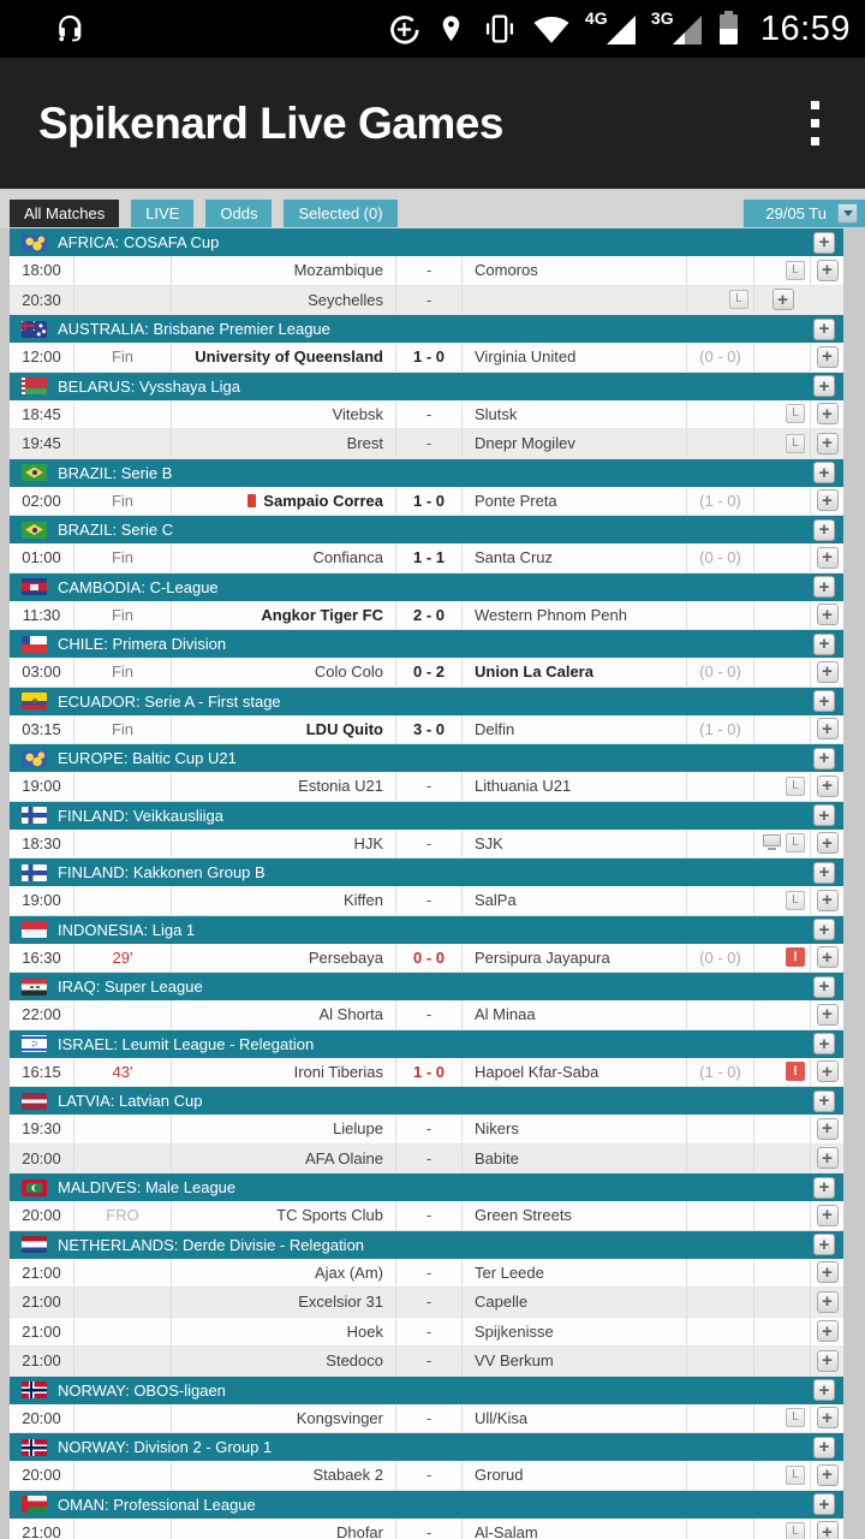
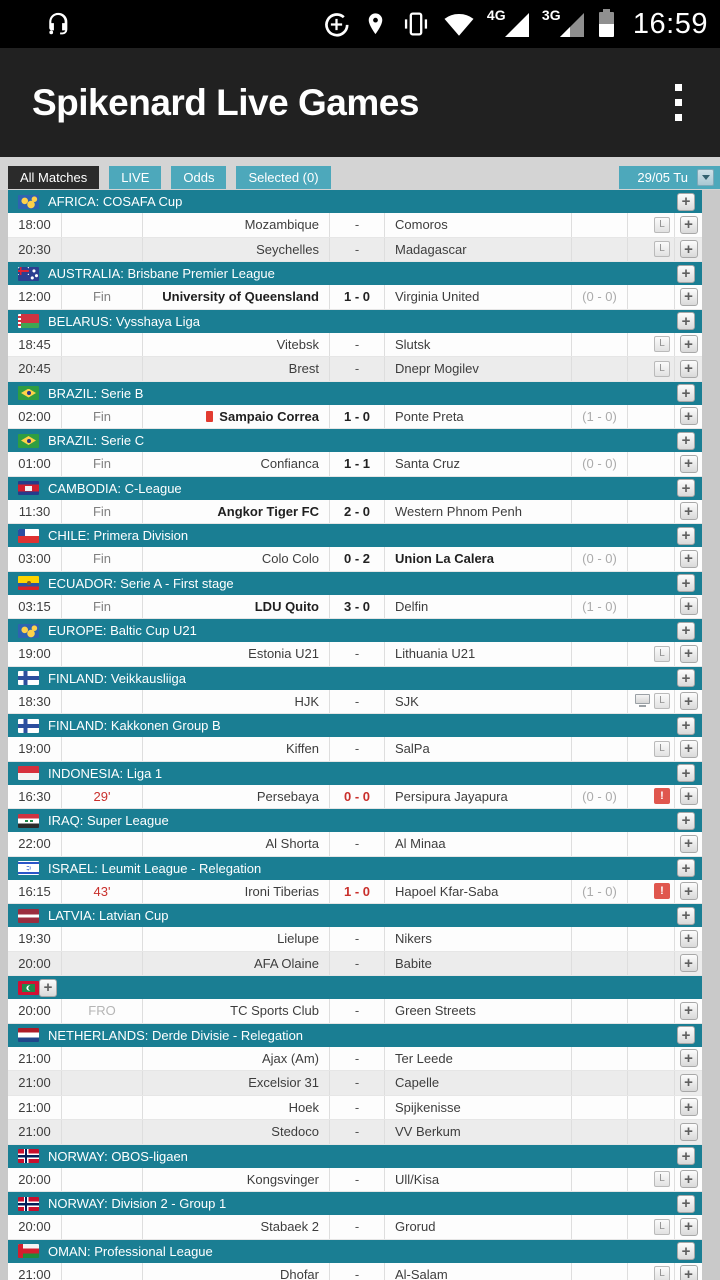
  4G
  3G
  16:59
  Spikenard Live Games
  All Matches
  LIVE
  Odds
  Selected (0)
  29/05 Tu
  AFRICA: COSAFA Cup
  +
  18:00
  Mozambique
  -
  Comoros
  L
  +
  20:30
  Seychelles
  -
+ Madagascar
  L
  +
  AUSTRALIA: Brisbane Premier League
  +
  12:00
  Fin
  University of Queensland
  1 - 0
  Virginia United
  (0 - 0)
  +
  BELARUS: Vysshaya Liga
  +
  18:45
  Vitebsk
  -
  Slutsk
  L
  +
- 19:45
+ 20:45
  Brest
  -
  Dnepr Mogilev
  L
  +
  BRAZIL: Serie B
  +
  02:00
  Fin
  Sampaio Correa
  1 - 0
  Ponte Preta
  (1 - 0)
  +
  BRAZIL: Serie C
  +
  01:00
  Fin
  Confianca
  1 - 1
  Santa Cruz
  (0 - 0)
  +
  CAMBODIA: C-League
  +
  11:30
  Fin
  Angkor Tiger FC
  2 - 0
  Western Phnom Penh
  +
  CHILE: Primera Division
  +
  03:00
  Fin
  Colo Colo
  0 - 2
  Union La Calera
  (0 - 0)
  +
  ECUADOR: Serie A - First stage
  +
  03:15
  Fin
  LDU Quito
  3 - 0
  Delfin
  (1 - 0)
  +
  EUROPE: Baltic Cup U21
  +
  19:00
  Estonia U21
  -
  Lithuania U21
  L
  +
  FINLAND: Veikkausliiga
  +
  18:30
  HJK
  -
  SJK
  L
  +
  FINLAND: Kakkonen Group B
  +
  19:00
  Kiffen
  -
  SalPa
  L
  +
  INDONESIA: Liga 1
  +
  16:30
  29'
  Persebaya
  0 - 0
  Persipura Jayapura
  (0 - 0)
  !
  +
  IRAQ: Super League
  +
  22:00
  Al Shorta
  -
  Al Minaa
  +
  ISRAEL: Leumit League - Relegation
  +
  16:15
  43'
  Ironi Tiberias
  1 - 0
  Hapoel Kfar-Saba
  (1 - 0)
  !
  +
  LATVIA: Latvian Cup
  +
  19:30
  Lielupe
  -
  Nikers
  +
  20:00
  AFA Olaine
  -
  Babite
  +
- MALDIVES: Male League
  +
  20:00
  FRO
  TC Sports Club
  -
  Green Streets
  +
  NETHERLANDS: Derde Divisie - Relegation
  +
  21:00
  Ajax (Am)
  -
  Ter Leede
  +
  21:00
  Excelsior 31
  -
  Capelle
  +
  21:00
  Hoek
  -
  Spijkenisse
  +
  21:00
  Stedoco
  -
  VV Berkum
  +
  NORWAY: OBOS-ligaen
  +
  20:00
  Kongsvinger
  -
  Ull/Kisa
  L
  +
  NORWAY: Division 2 - Group 1
  +
  20:00
  Stabaek 2
  -
  Grorud
  L
  +
  OMAN: Professional League
  +
  21:00
  Dhofar
  -
  Al-Salam
  L
  +
